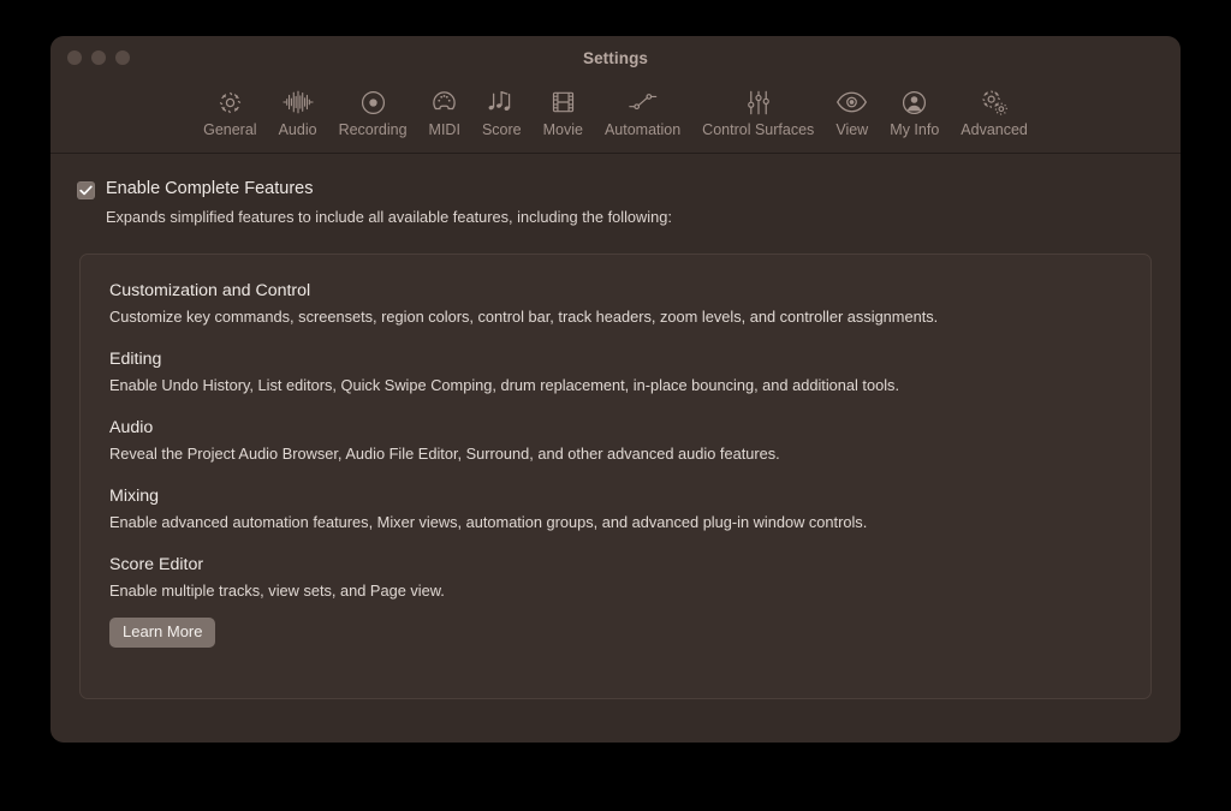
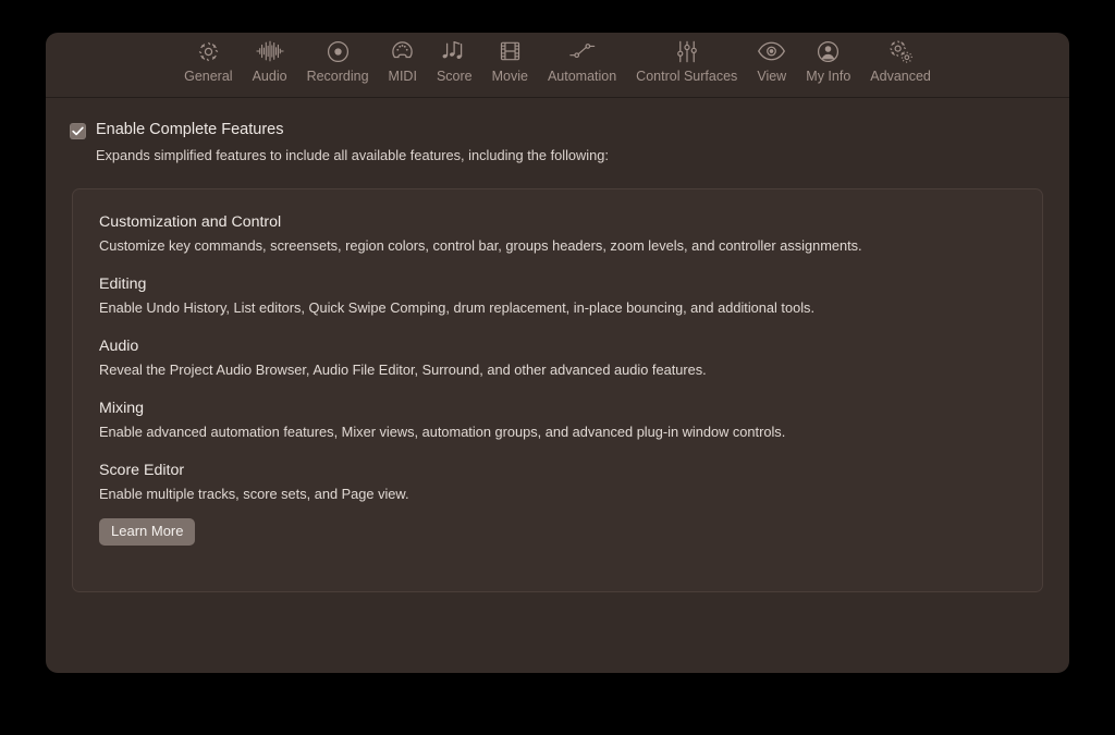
- Settings
  General
  Audio
  Recording
  MIDI
  Score
  Movie
  Automation
  Control Surfaces
  View
  My Info
  Advanced
  Enable Complete Features
  Expands simplified features to include all available features, including the following:
  Customization and Control
- Customize key commands, screensets, region colors, control bar, track headers, zoom levels, and controller assignments.
+ Customize key commands, screensets, region colors, control bar, groups headers, zoom levels, and controller assignments.
  Editing
  Enable Undo History, List editors, Quick Swipe Comping, drum replacement, in-place bouncing, and additional tools.
  Audio
  Reveal the Project Audio Browser, Audio File Editor, Surround, and other advanced audio features.
  Mixing
  Enable advanced automation features, Mixer views, automation groups, and advanced plug-in window controls.
  Score Editor
- Enable multiple tracks, view sets, and Page view.
+ Enable multiple tracks, score sets, and Page view.
  Learn More
